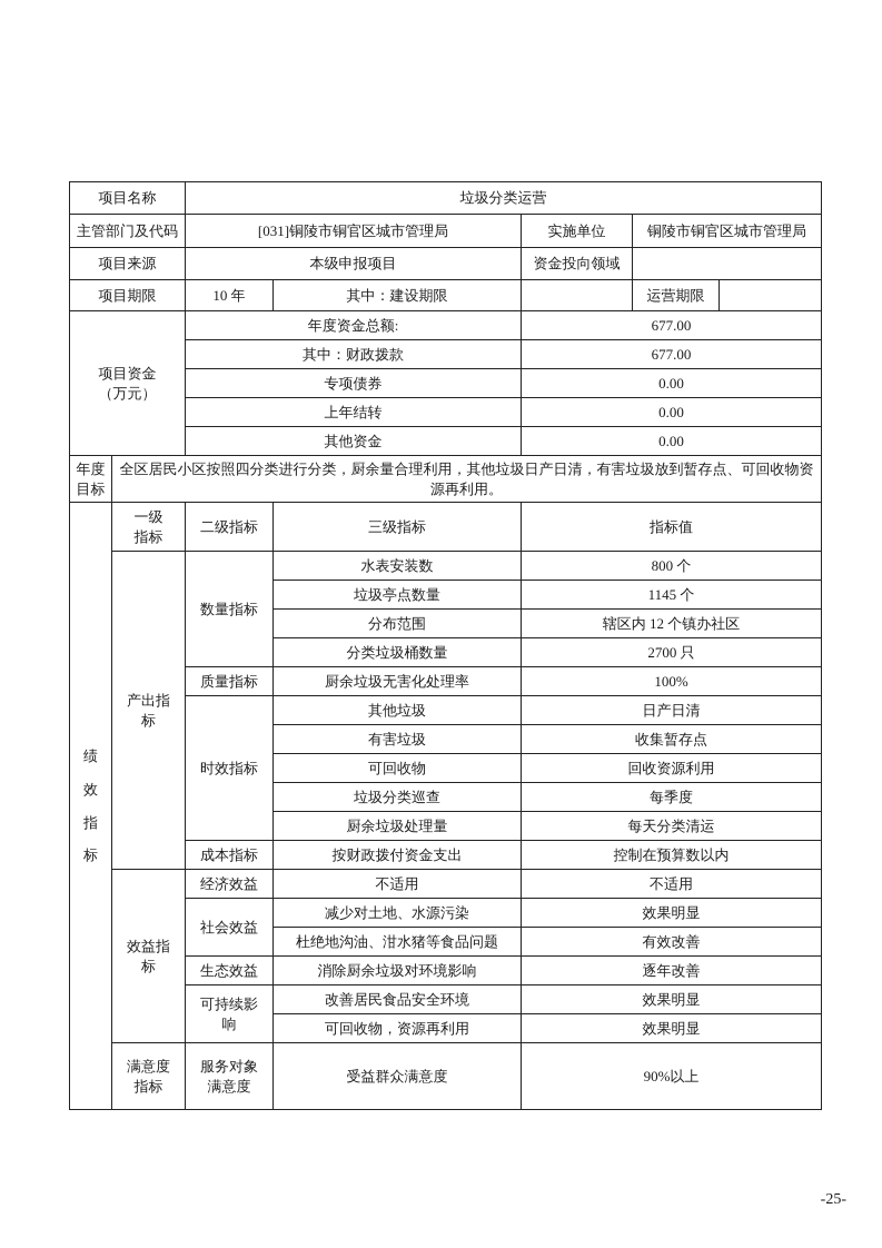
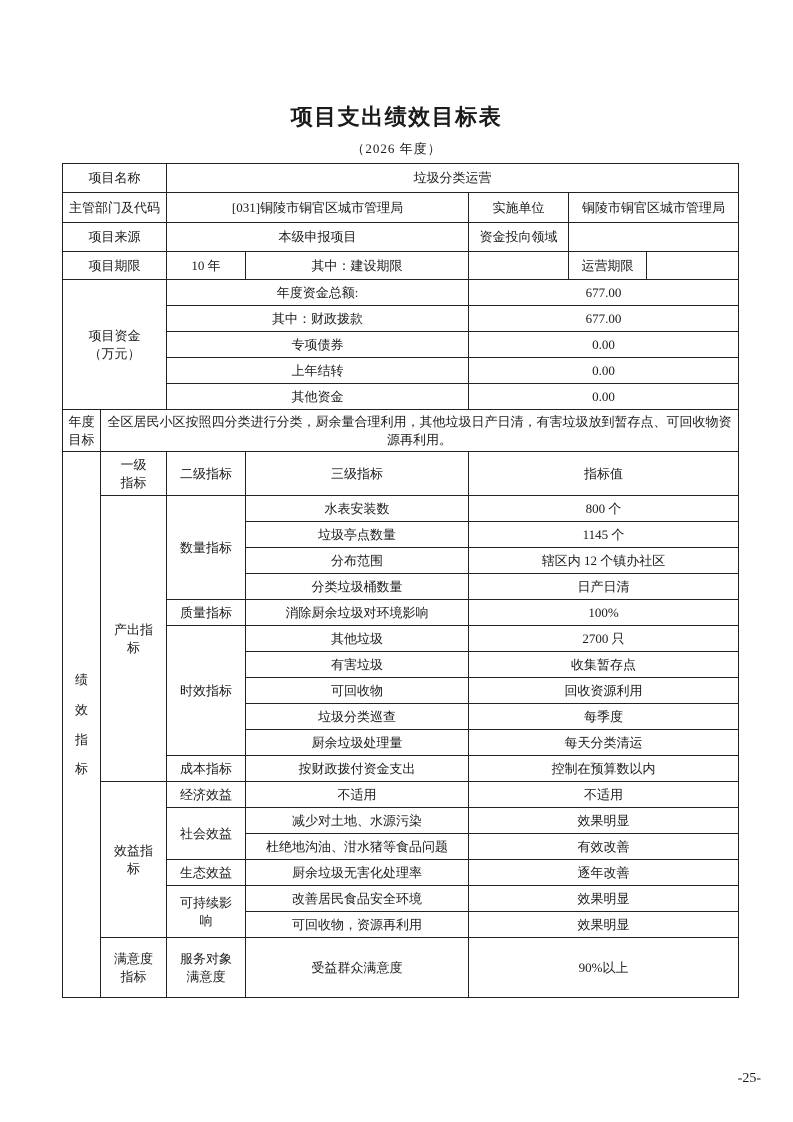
+ 项目支出绩效目标表
+ （2026 年度）
  项目名称	垃圾分类运营
  主管部门及代码	[031]铜陵市铜官区城市管理局	实施单位	铜陵市铜官区城市管理局
  项目来源	本级申报项目	资金投向领域
  项目期限	10 年	其中：建设期限		运营期限
  项目资金（万元）	年度资金总额:	677.00
  其中：财政拨款	677.00
  专项债券	0.00
  上年结转	0.00
  其他资金	0.00
  年度目标	全区居民小区按照四分类进行分类，厨余量合理利用，其他垃圾日产日清，有害垃圾放到暂存点、可回收物资源再利用。
  绩效指标	一级指标	二级指标	三级指标	指标值
  产出指标	数量指标	水表安装数	800 个
  垃圾亭点数量	1145 个
  分布范围	辖区内 12 个镇办社区
- 分类垃圾桶数量	2700 只
+ 分类垃圾桶数量	日产日清
- 质量指标	厨余垃圾无害化处理率	100%
+ 质量指标	消除厨余垃圾对环境影响	100%
- 时效指标	其他垃圾	日产日清
+ 时效指标	其他垃圾	2700 只
  有害垃圾	收集暂存点
  可回收物	回收资源利用
  垃圾分类巡查	每季度
  厨余垃圾处理量	每天分类清运
  成本指标	按财政拨付资金支出	控制在预算数以内
  效益指标	经济效益	不适用	不适用
  社会效益	减少对土地、水源污染	效果明显
  杜绝地沟油、泔水猪等食品问题	有效改善
- 生态效益	消除厨余垃圾对环境影响	逐年改善
+ 生态效益	厨余垃圾无害化处理率	逐年改善
  可持续影响	改善居民食品安全环境	效果明显
  可回收物，资源再利用	效果明显
  满意度指标	服务对象满意度	受益群众满意度	90%以上
  -25-
